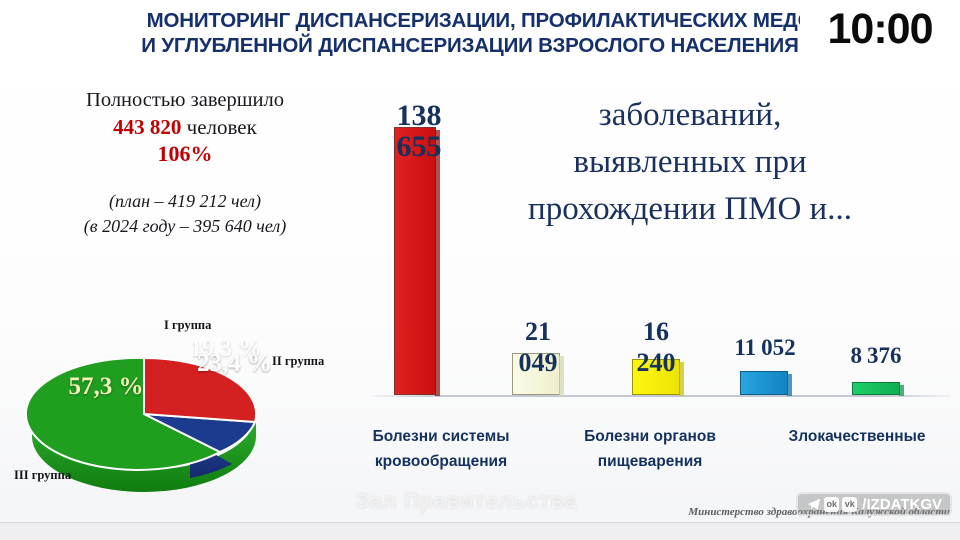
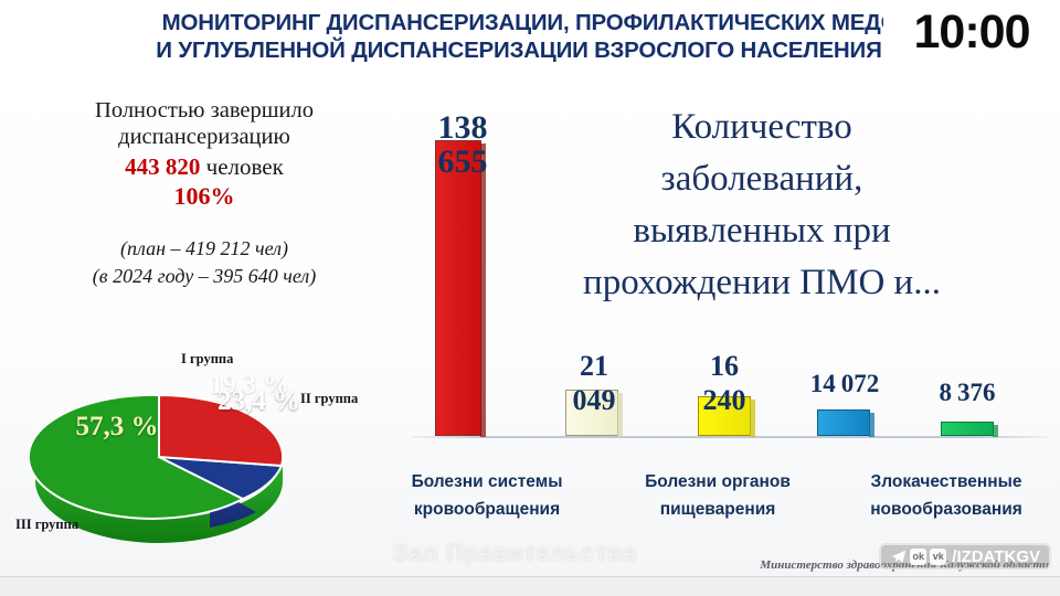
  МОНИТОРИНГ ДИСПАНСЕРИЗАЦИИ, ПРОФИЛАКТИЧЕСКИХ МЕД
  И УГЛУБЛЕННОЙ ДИСПАНСЕРИЗАЦИИ ВЗРОСЛОГО НАСЕЛЕНИЯ
  Полностью завершило
+ диспансеризацию
  443 820 человек
  106%
  (план – 419 212 чел)
  (в 2024 году – 395 640 чел)
  I группа
  II группа
  III группа
  19,3 %
  23,4 %
  57,3 %
  138
  655
  21
  049
  16
  240
- 11
+ 14
- 052
+ 072
  8
  376
+ Количество
  заболеваний,
  выявленных при
  прохождении ПМО и...
  Болезни системы
  кровообращения
  Болезни органов
  пищеварения
  Злокачественные
+ новообразования
  Министерство здравоохранения Калужской области
  10:00
  ok
  vk
  /IZDATKGV
